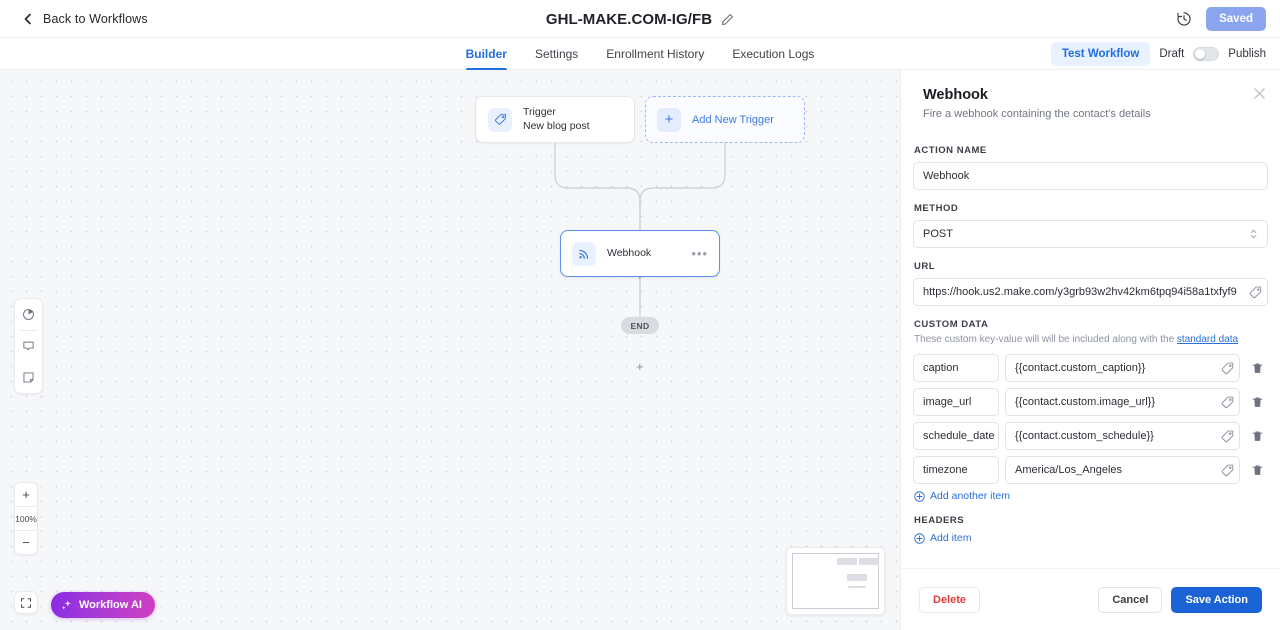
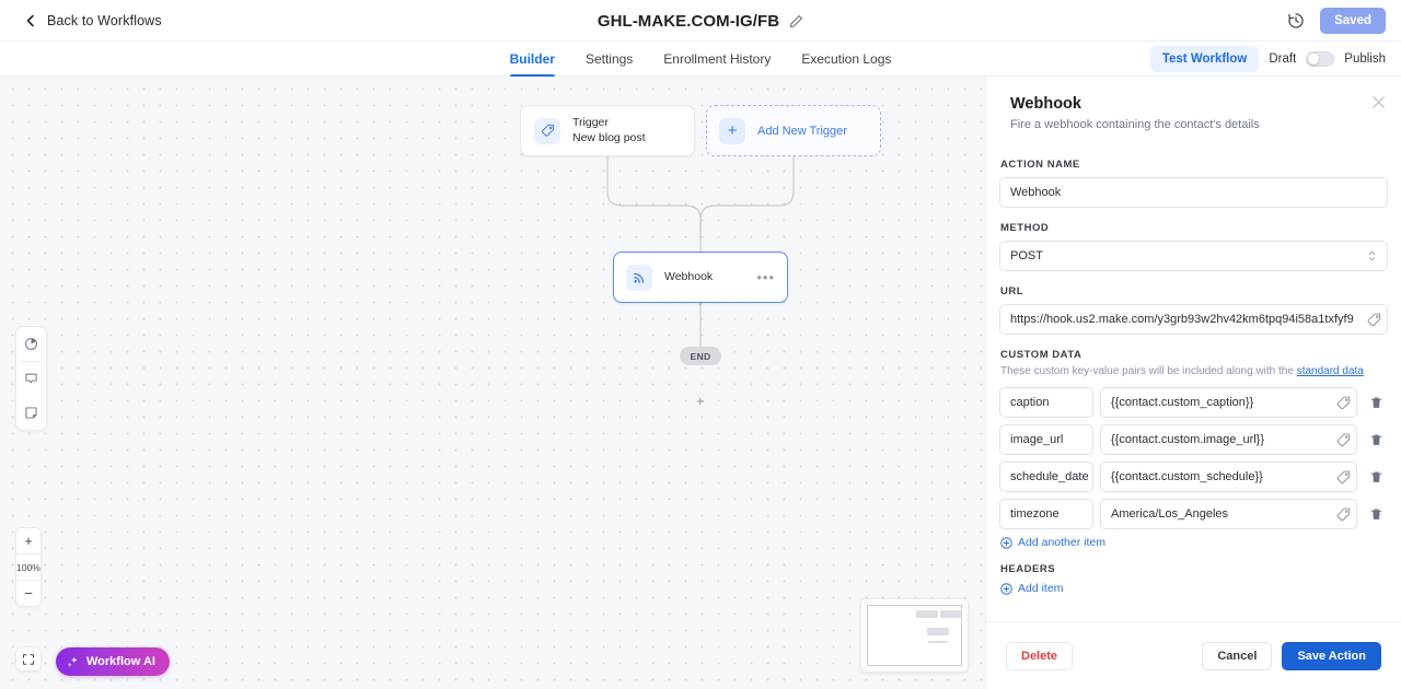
  Back to Workflows
  GHL-MAKE.COM-IG/FB
  Saved
  Builder
  Settings
  Enrollment History
  Execution Logs
  Test Workflow
  Draft
  Publish
  Trigger
  New blog post
  +
  Add New Trigger
  Webhook
  •••
  +
  END
  +
  100%
  −
  Workflow AI
  Webhook
  Fire a webhook containing the contact's details
  ACTION NAME
  Webhook
  METHOD
  POST
  URL
  https://hook.us2.make.com/y3grb93w2hv42km6tpq94i58a1txfyf9
  CUSTOM DATA
- These custom key-value will will be included along with the standard data
+ These custom key-value pairs will be included along with the standard data
  caption
  {{contact.custom_caption}}
  image_url
  {{contact.custom.image_url}}
  schedule_date
  {{contact.custom_schedule}}
  timezone
  America/Los_Angeles
  Add another item
  HEADERS
  Add item
  Delete
  Cancel
  Save Action
